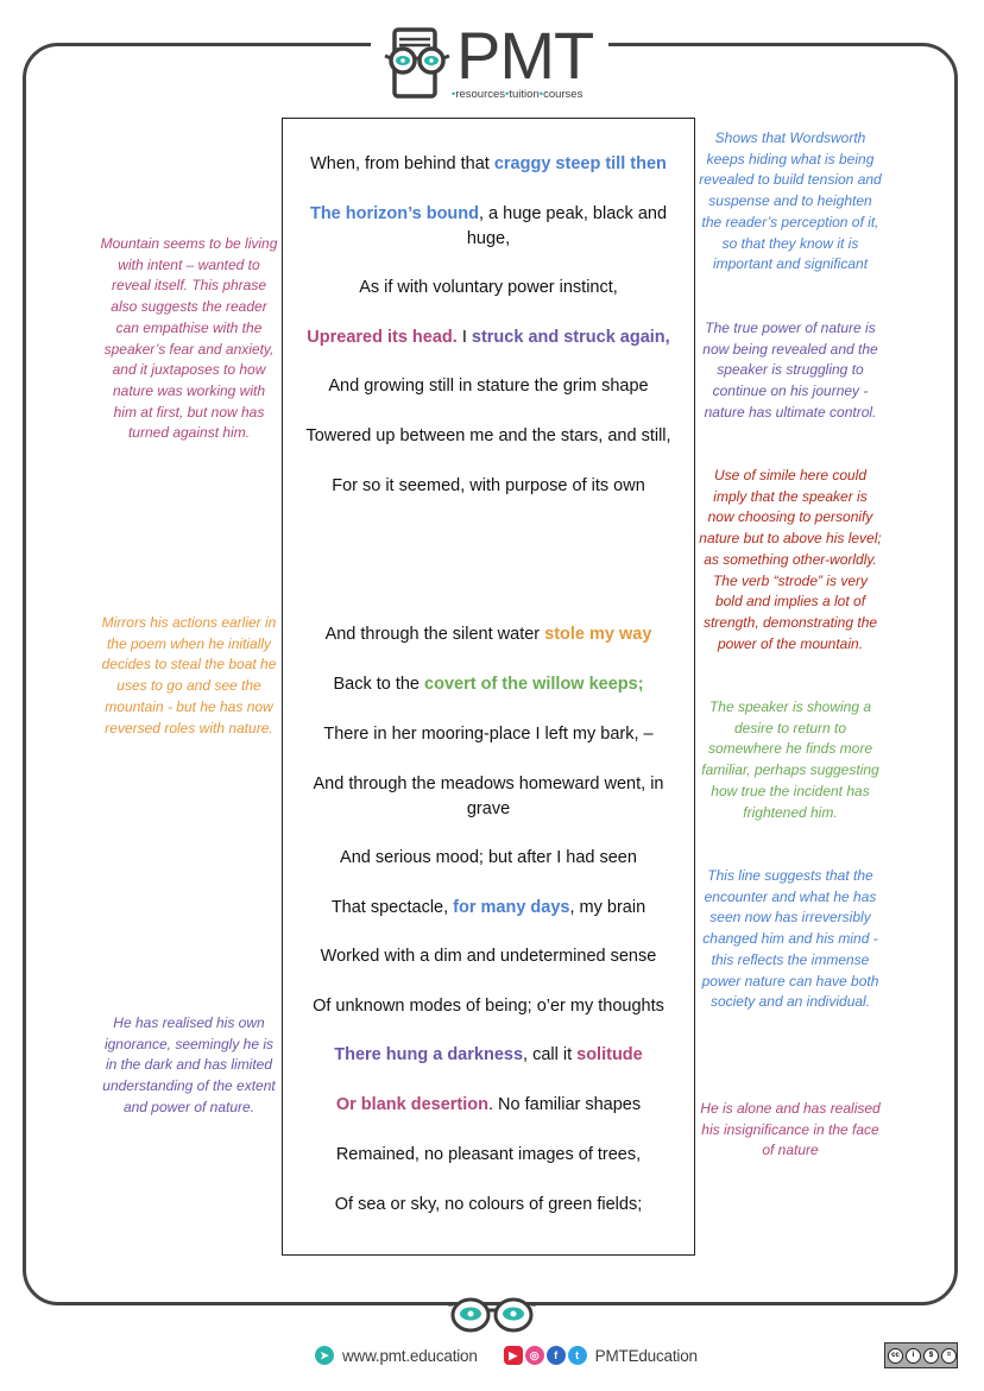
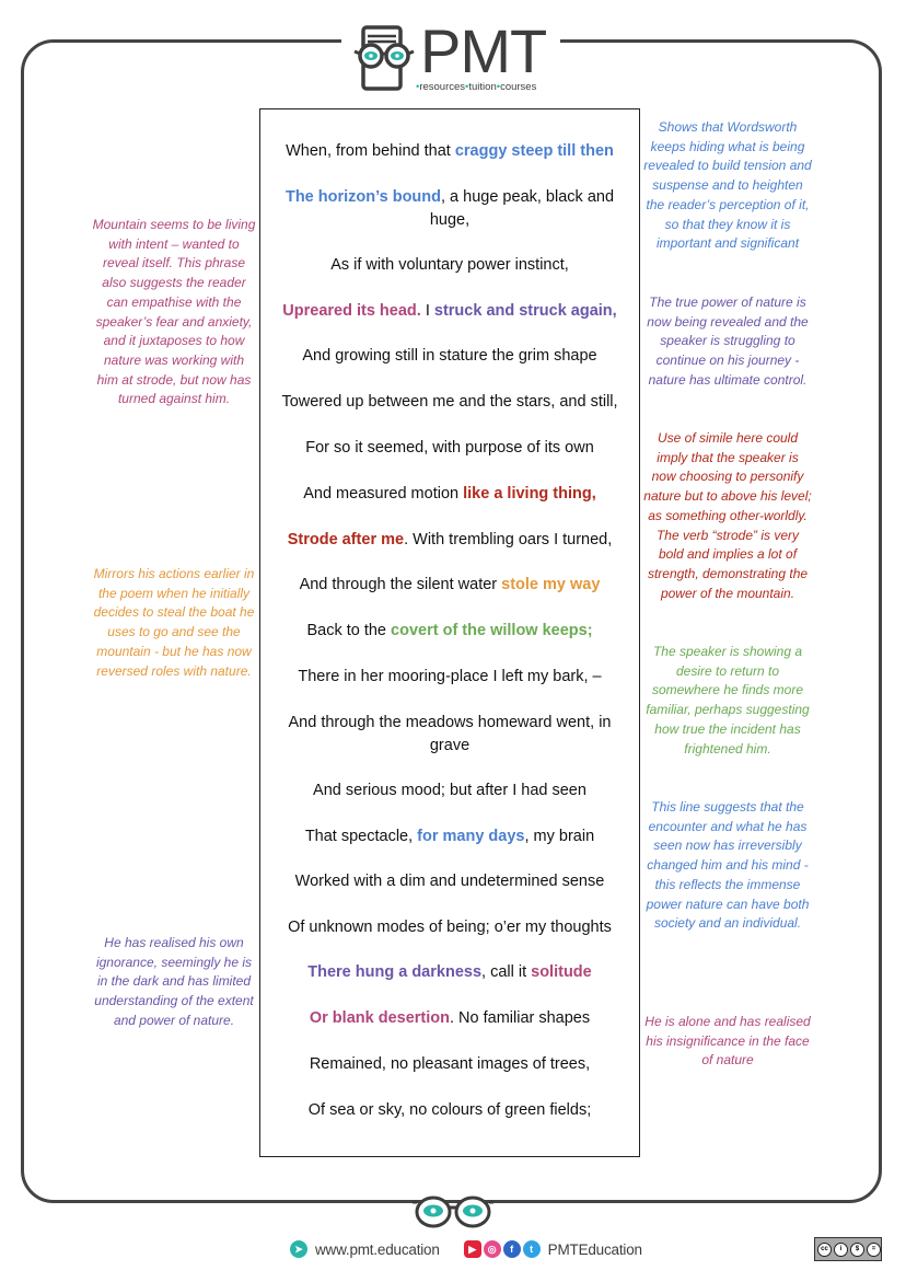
  PMT
  •resources•tuition•courses
- Mountain seems to be living with intent – wanted to reveal itself. This phrase also suggests the reader can empathise with the speaker’s fear and anxiety, and it juxtaposes to how nature was working with him at first, but now has turned against him.
+ Mountain seems to be living with intent – wanted to reveal itself. This phrase also suggests the reader can empathise with the speaker’s fear and anxiety, and it juxtaposes to how nature was working with him at strode, but now has turned against him.
  Mirrors his actions earlier in the poem when he initially decides to steal the boat he uses to go and see the mountain - but he has now reversed roles with nature.
  He has realised his own ignorance, seemingly he is in the dark and has limited understanding of the extent and power of nature.
  Shows that Wordsworth keeps hiding what is being revealed to build tension and suspense and to heighten the reader’s perception of it, so that they know it is important and significant
  The true power of nature is now being revealed and the speaker is struggling to continue on his journey - nature has ultimate control.
  Use of simile here could imply that the speaker is now choosing to personify nature but to above his level; as something other-worldly. The verb “strode” is very bold and implies a lot of strength, demonstrating the power of the mountain.
  The speaker is showing a desire to return to somewhere he finds more familiar, perhaps suggesting how true the incident has frightened him.
  This line suggests that the encounter and what he has seen now has irreversibly changed him and his mind - this reflects the immense power nature can have both society and an individual.
  He is alone and has realised his insignificance in the face of nature
  When, from behind that craggy steep till then
  The horizon’s bound, a huge peak, black and huge,
  As if with voluntary power instinct,
  Upreared its head. I struck and struck again,
  And growing still in stature the grim shape
  Towered up between me and the stars, and still,
  For so it seemed, with purpose of its own
+ And measured motion like a living thing,
+ Strode after me. With trembling oars I turned,
  And through the silent water stole my way
  Back to the covert of the willow keeps;
  There in her mooring-place I left my bark, –
  And through the meadows homeward went, in grave
  And serious mood; but after I had seen
  That spectacle, for many days, my brain
  Worked with a dim and undetermined sense
  Of unknown modes of being; o’er my thoughts
  There hung a darkness, call it solitude
  Or blank desertion. No familiar shapes
  Remained, no pleasant images of trees,
  Of sea or sky, no colours of green fields;
  ➤
  www.pmt.education
  ▶
  ◎
  f
  t
  PMTEducation
